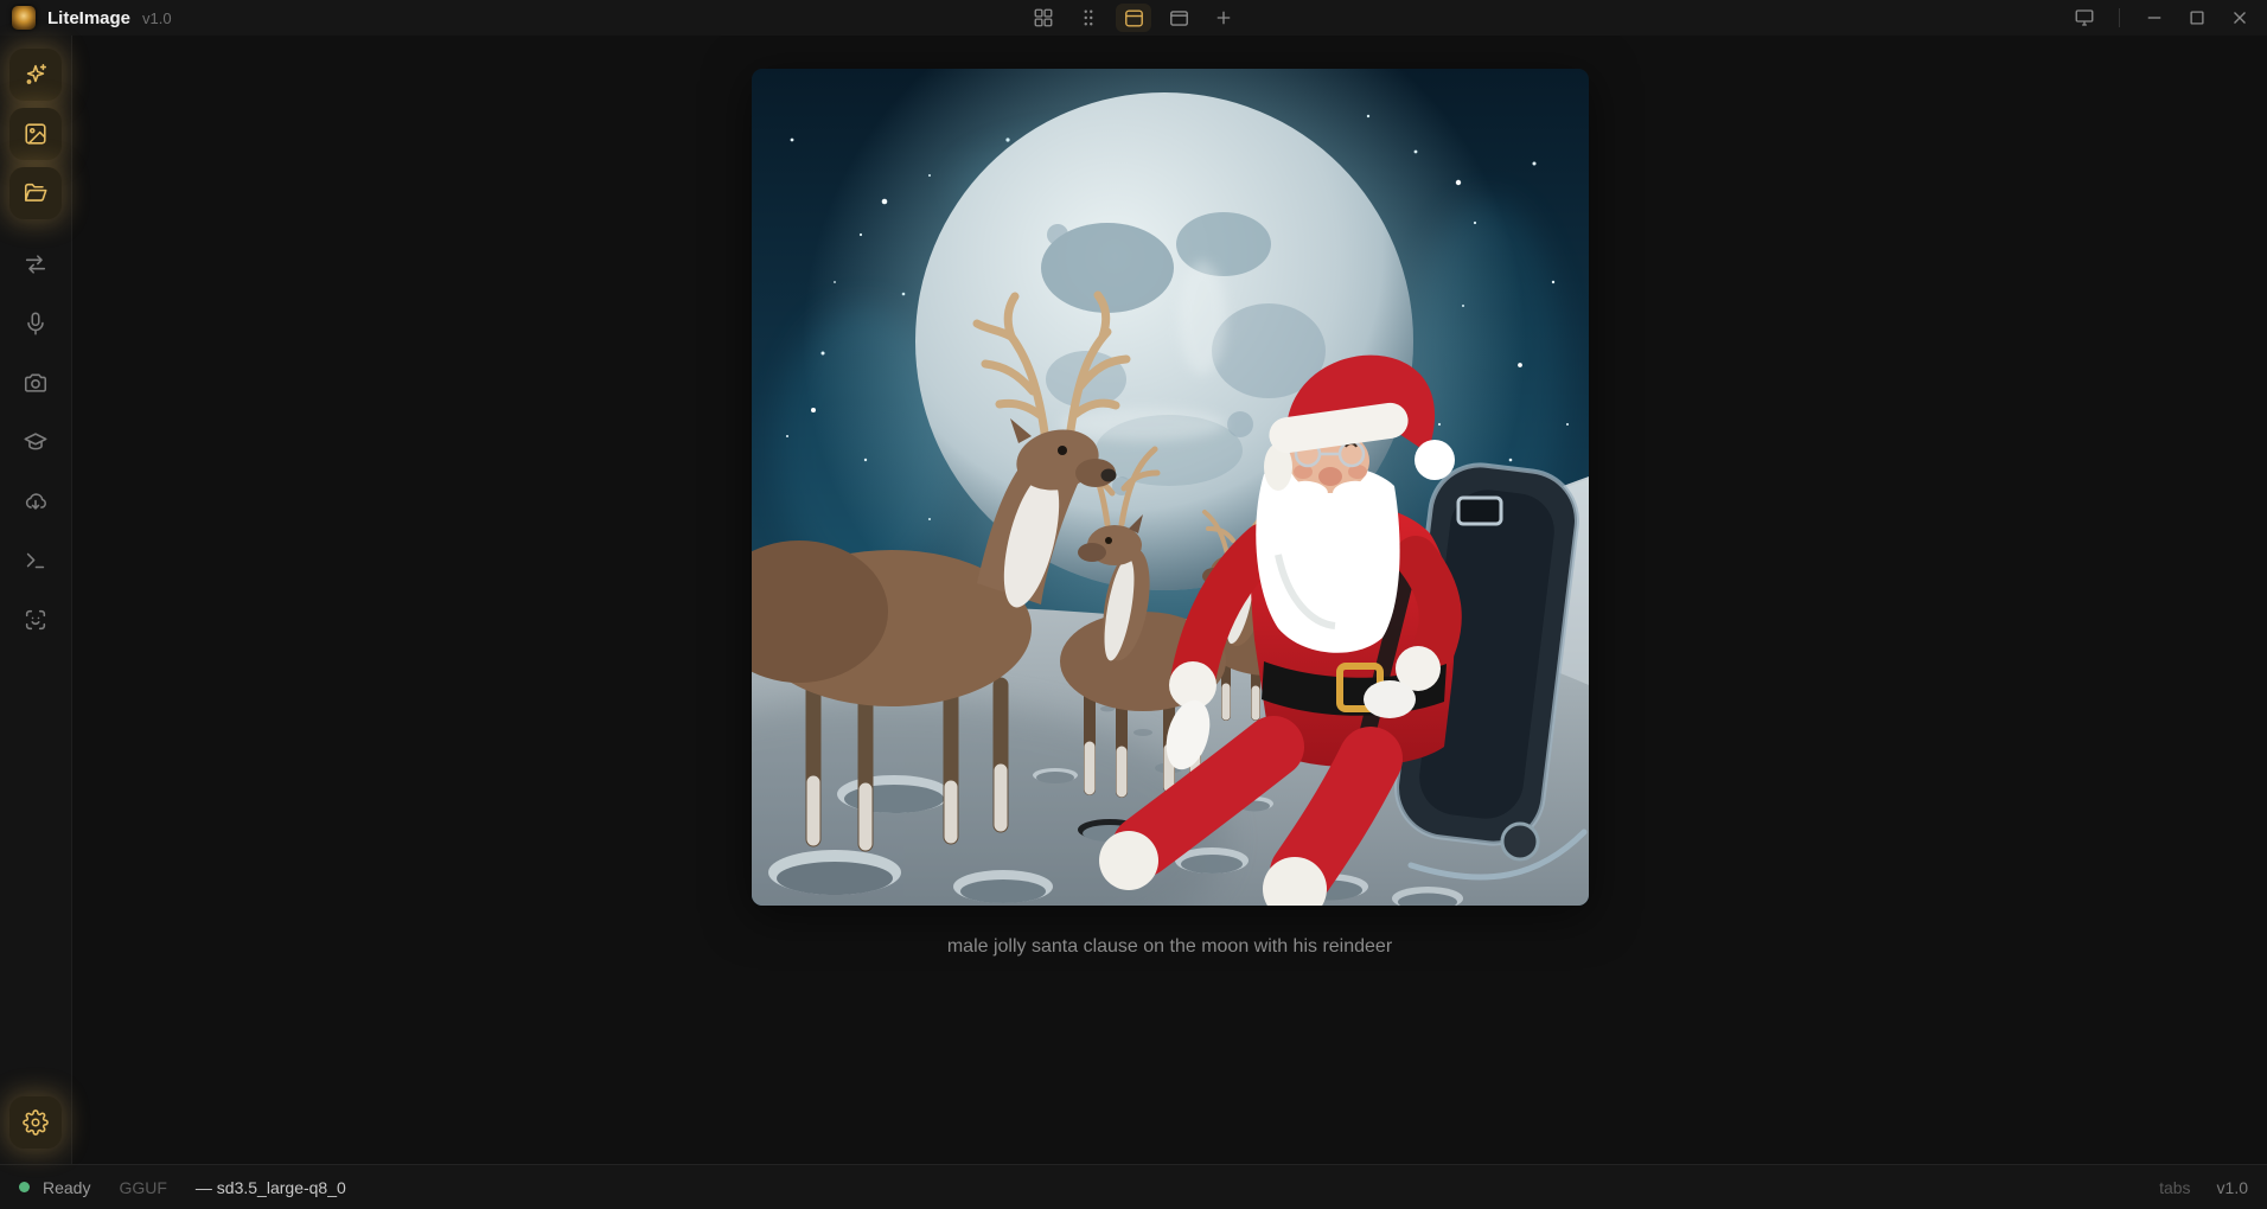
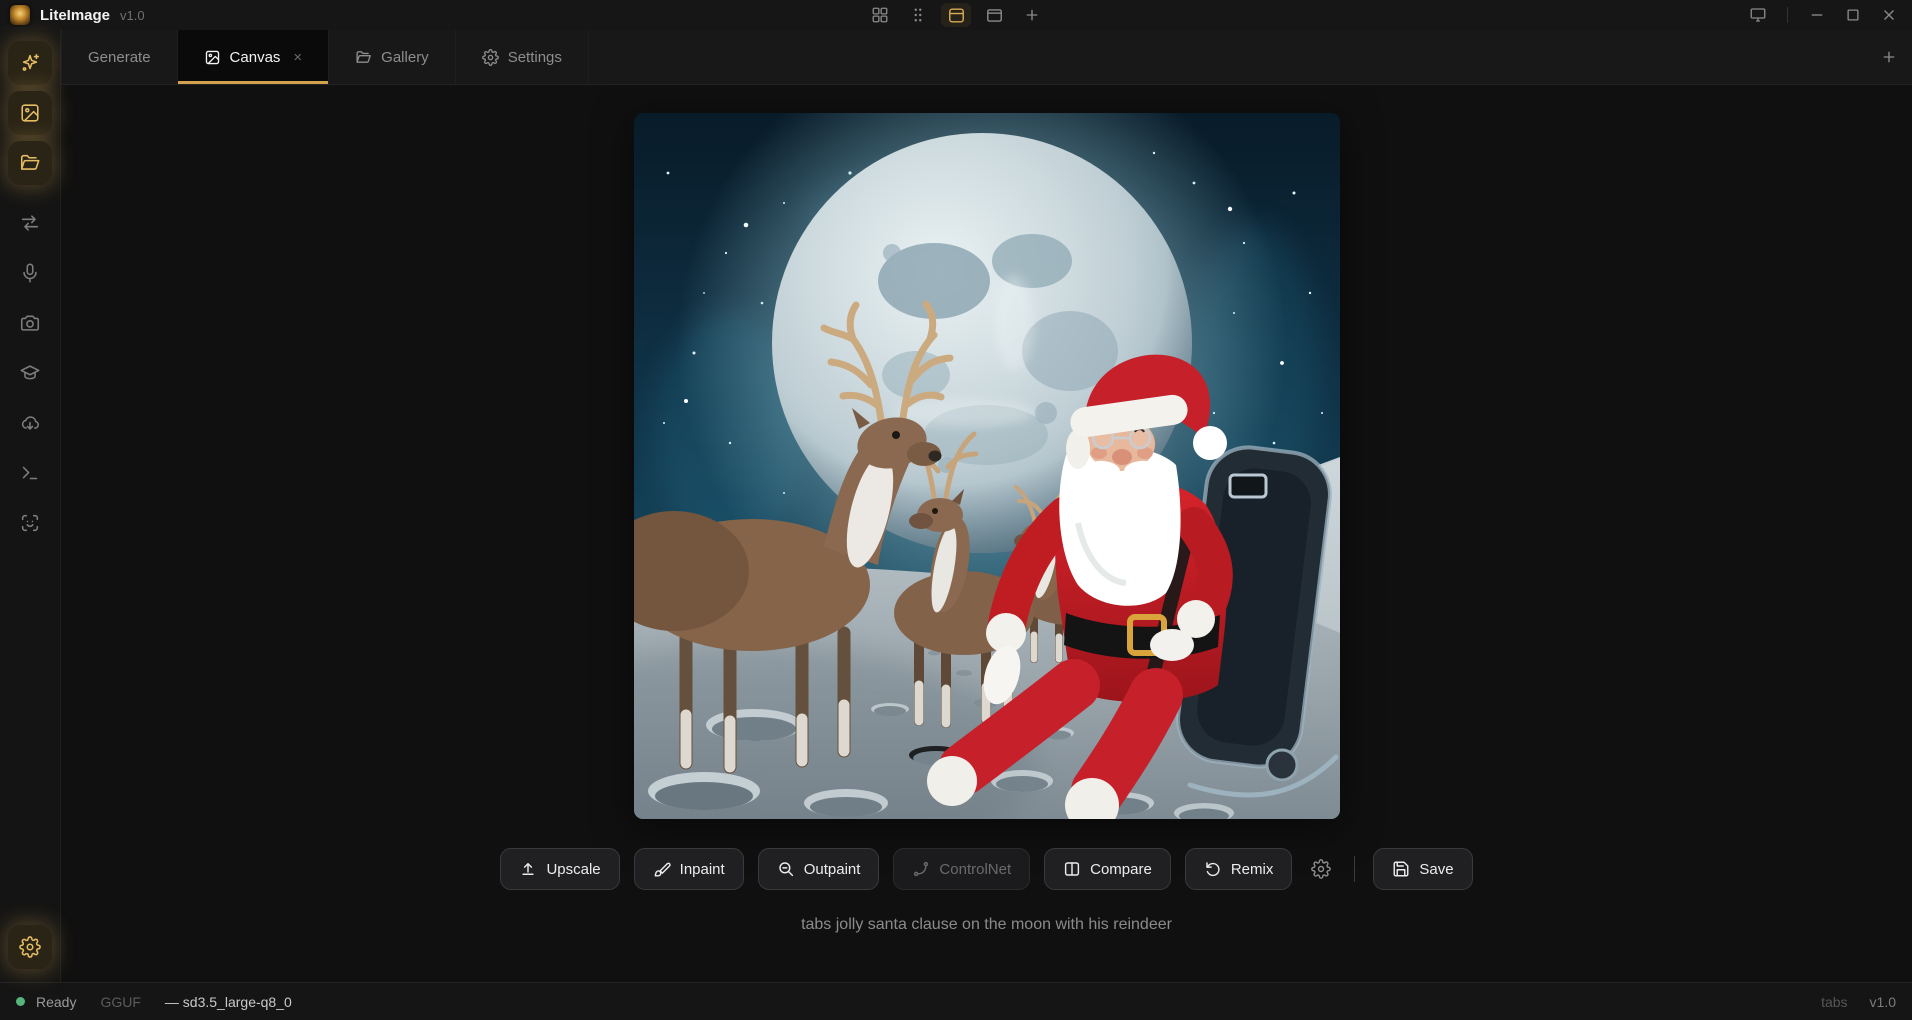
  LiteImage
  v1.0
+ Generate
+ Canvas
+ ×
+ Gallery
+ Settings
+ Upscale
+ Inpaint
+ Outpaint
+ ControlNet
+ Compare
+ Remix
+ Save
- male jolly santa clause on the moon with his reindeer
+ tabs jolly santa clause on the moon with his reindeer
  Ready
  GGUF
  — sd3.5_large-q8_0
  tabs
  v1.0
